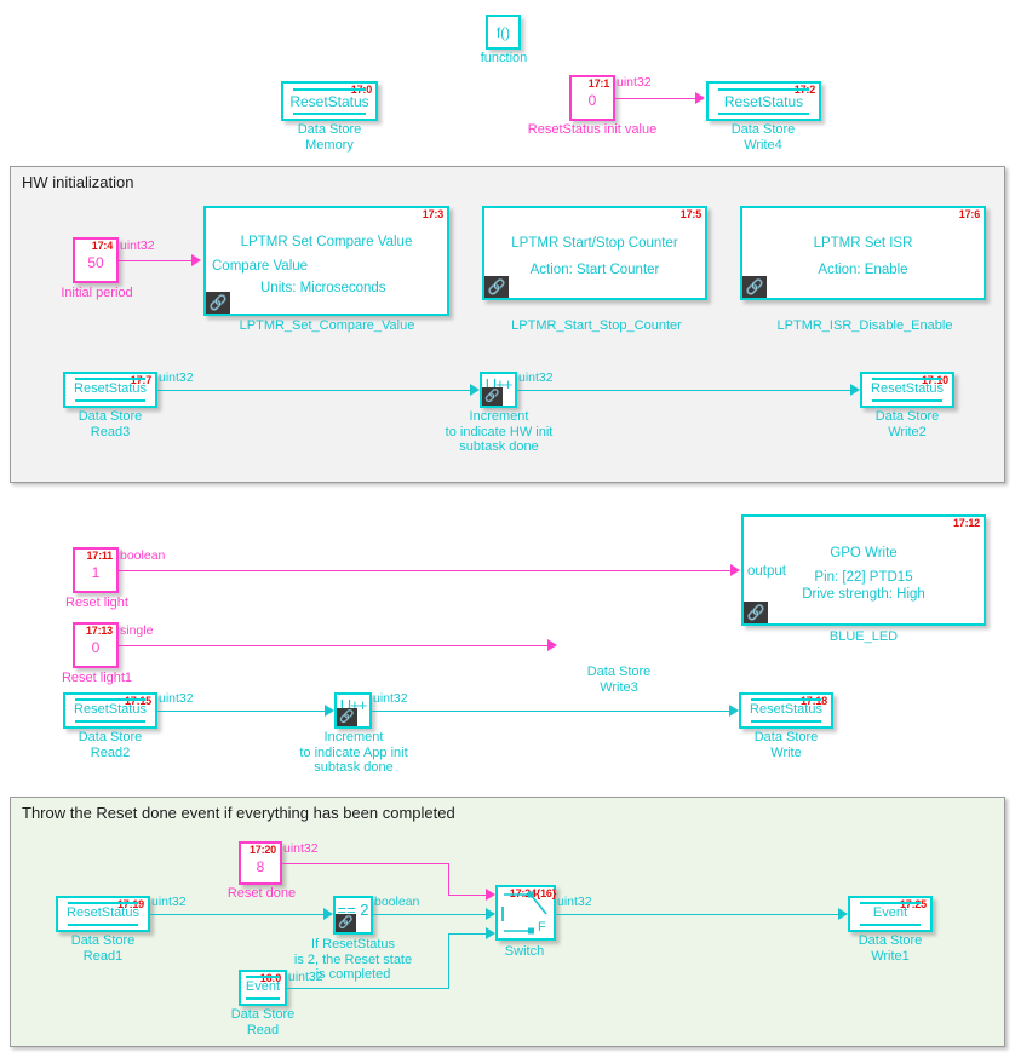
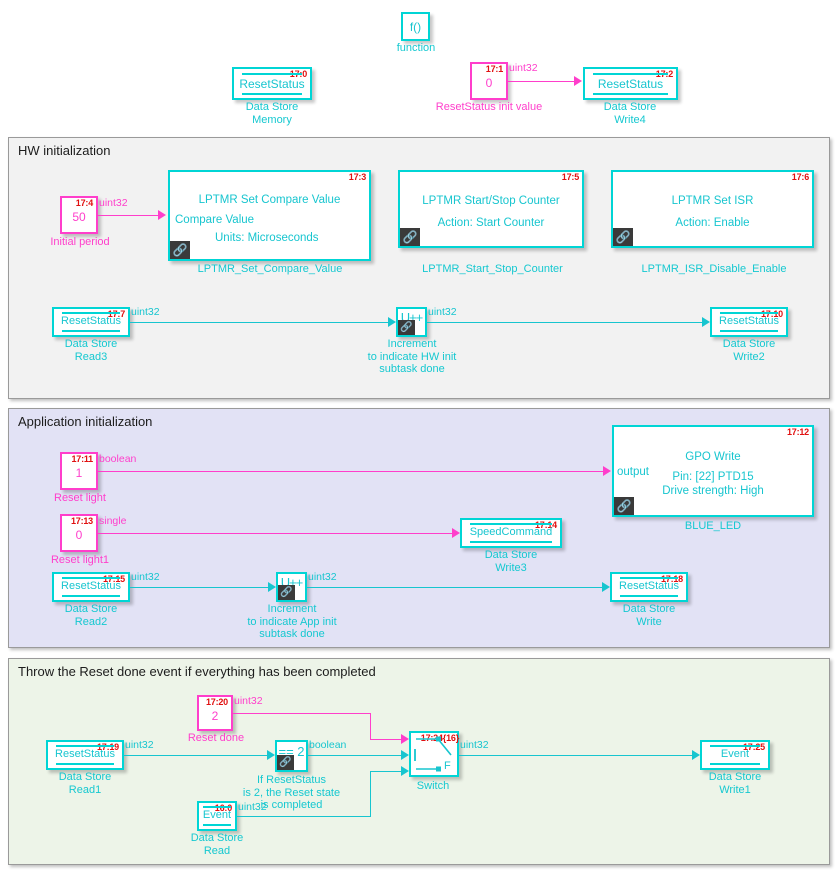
  f()
  function
  ResetStatus
  Data Store
  Memory
  17:1
  0
  ResetStatus init value
  uint32
  ResetStatus
  Data Store
  Write4
  HW initialization
  17:4
  50
  Initial period
  uint32
  17:3
  LPTMR Set Compare Value
  Compare Value
  Units: Microseconds
  🔗
  LPTMR_Set_Compare_Value
  17:5
  LPTMR Start/Stop Counter
  Action: Start Counter
  🔗
  LPTMR_Start_Stop_Counter
  17:6
  LPTMR Set ISR
  Action: Enable
  🔗
  LPTMR_ISR_Disable_Enable
  17:7
  ResetStatus
  Data Store
  Read3
  uint32
  U++
  🔗
  Increment
  to indicate HW init
  subtask done
  uint32
  17:10
  ResetStatus
  Data Store
  Write2
+ Application initialization
  17:11
  1
  Reset light
  boolean
  17:12
  GPO Write
  Pin: [22] PTD15
  Drive strength: High
  output
  🔗
  BLUE_LED
  17:13
  0
  Reset light1
  single
+ 17:14
+ SpeedCommand
  Data Store
  Write3
  17:15
  ResetStatus
  Data Store
  Read2
  uint32
  U++
  🔗
  Increment
  to indicate App init
  subtask done
  uint32
  17:18
  ResetStatus
  Data Store
  Write
  Throw the Reset done event if everything has been completed
  17:20
- 8
+ 2
  Reset done
  uint32
  17:19
  ResetStatus
  Data Store
  Read1
  uint32
  == 2
  🔗
  If ResetStatus
  is 2, the Reset state
  is completed
  boolean
  16:0
  Event
  Data Store
  Read
  uint32
  17:2{16}
  F
  Switch
  uint32
  17:25
  Event
  Data Store
  Write1
